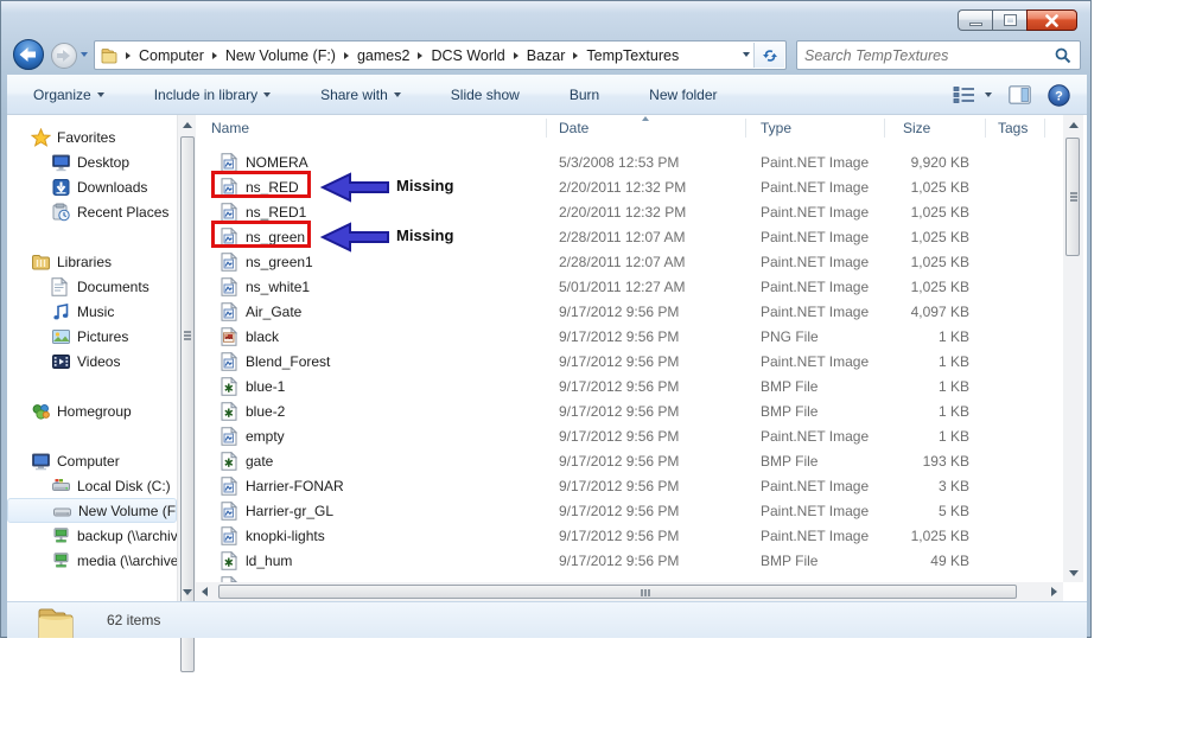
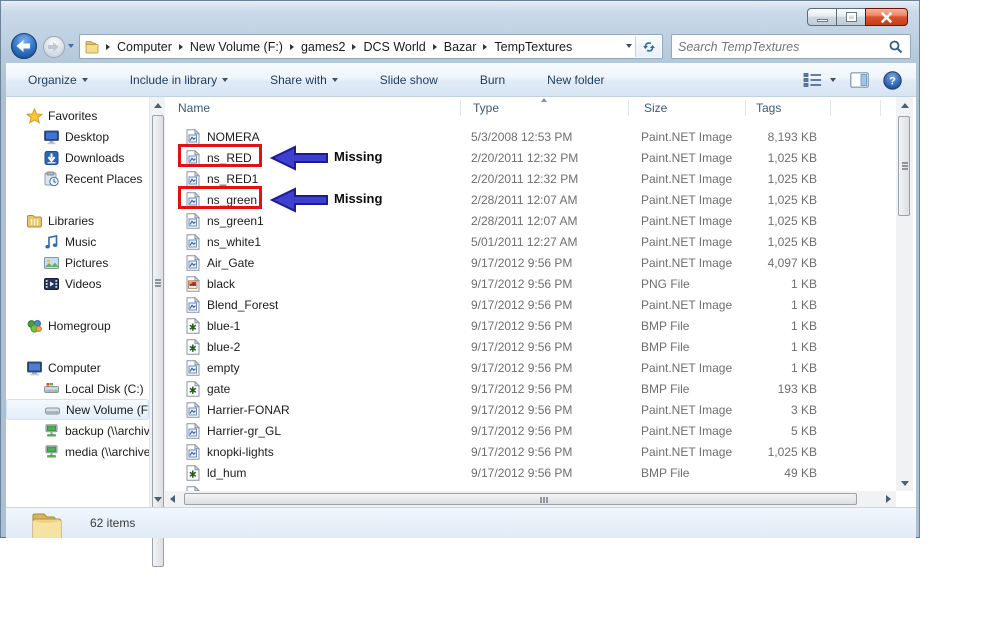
  Computer
  New Volume (F:)
  games2
  DCS World
  Bazar
  TempTextures
  Search TempTextures
  Organize
  Include in library
  Share with
  Slide show
  Burn
  New folder
  ?
  Favorites
  Desktop
  Downloads
  Recent Places
  Libraries
- Documents
  Music
  Pictures
  Videos
  Homegroup
  Computer
  Local Disk (C:)
  New Volume (F
  backup (\\archiv
  media (\\archive
  Name
- Date
  Type
  Size
  Tags
  NOMERA
  5/3/2008 12:53 PM
  Paint.NET Image
- 9,920 KB
+ 8,193 KB
  ns_RED
  2/20/2011 12:32 PM
  Paint.NET Image
  1,025 KB
  Missing
  ns_RED1
  2/20/2011 12:32 PM
  Paint.NET Image
  1,025 KB
  ns_green
  2/28/2011 12:07 AM
  Paint.NET Image
  1,025 KB
  Missing
  ns_green1
  2/28/2011 12:07 AM
  Paint.NET Image
  1,025 KB
  ns_white1
  5/01/2011 12:27 AM
  Paint.NET Image
  1,025 KB
  Air_Gate
  9/17/2012 9:56 PM
  Paint.NET Image
  4,097 KB
  black
  9/17/2012 9:56 PM
  PNG File
  1 KB
  Blend_Forest
  9/17/2012 9:56 PM
  Paint.NET Image
  1 KB
  blue-1
  9/17/2012 9:56 PM
  BMP File
  1 KB
  blue-2
  9/17/2012 9:56 PM
  BMP File
  1 KB
  empty
  9/17/2012 9:56 PM
  Paint.NET Image
  1 KB
  gate
  9/17/2012 9:56 PM
  BMP File
  193 KB
  Harrier-FONAR
  9/17/2012 9:56 PM
  Paint.NET Image
  3 KB
  Harrier-gr_GL
  9/17/2012 9:56 PM
  Paint.NET Image
  5 KB
  knopki-lights
  9/17/2012 9:56 PM
  Paint.NET Image
  1,025 KB
  ld_hum
  9/17/2012 9:56 PM
  BMP File
  49 KB
  62 items
